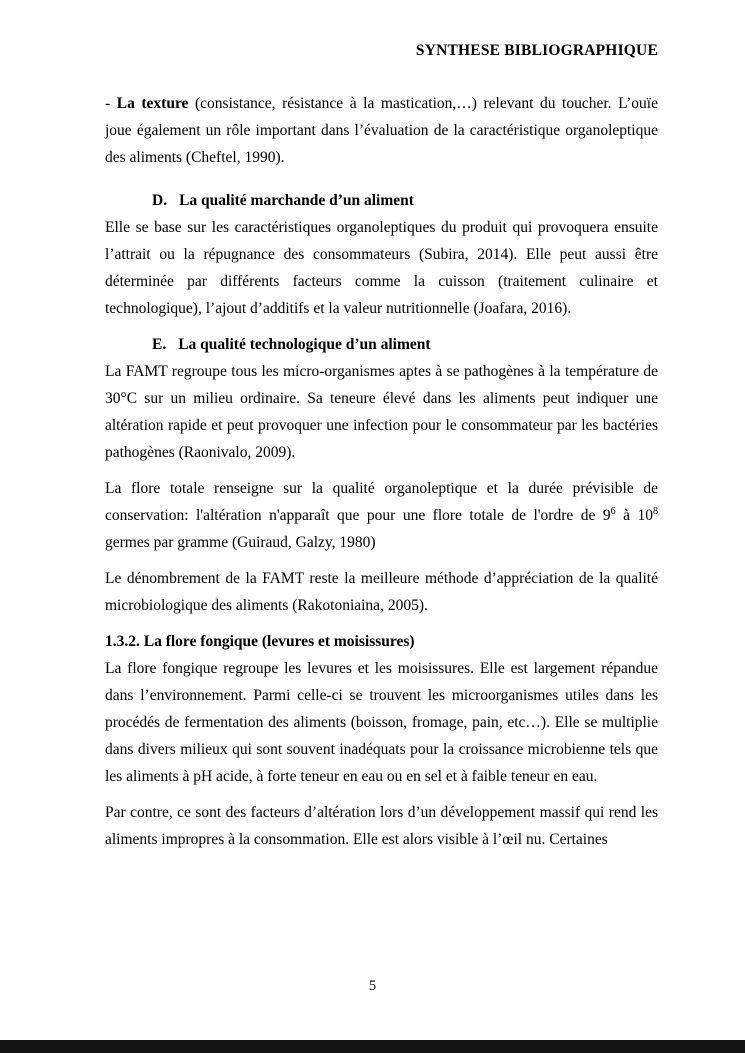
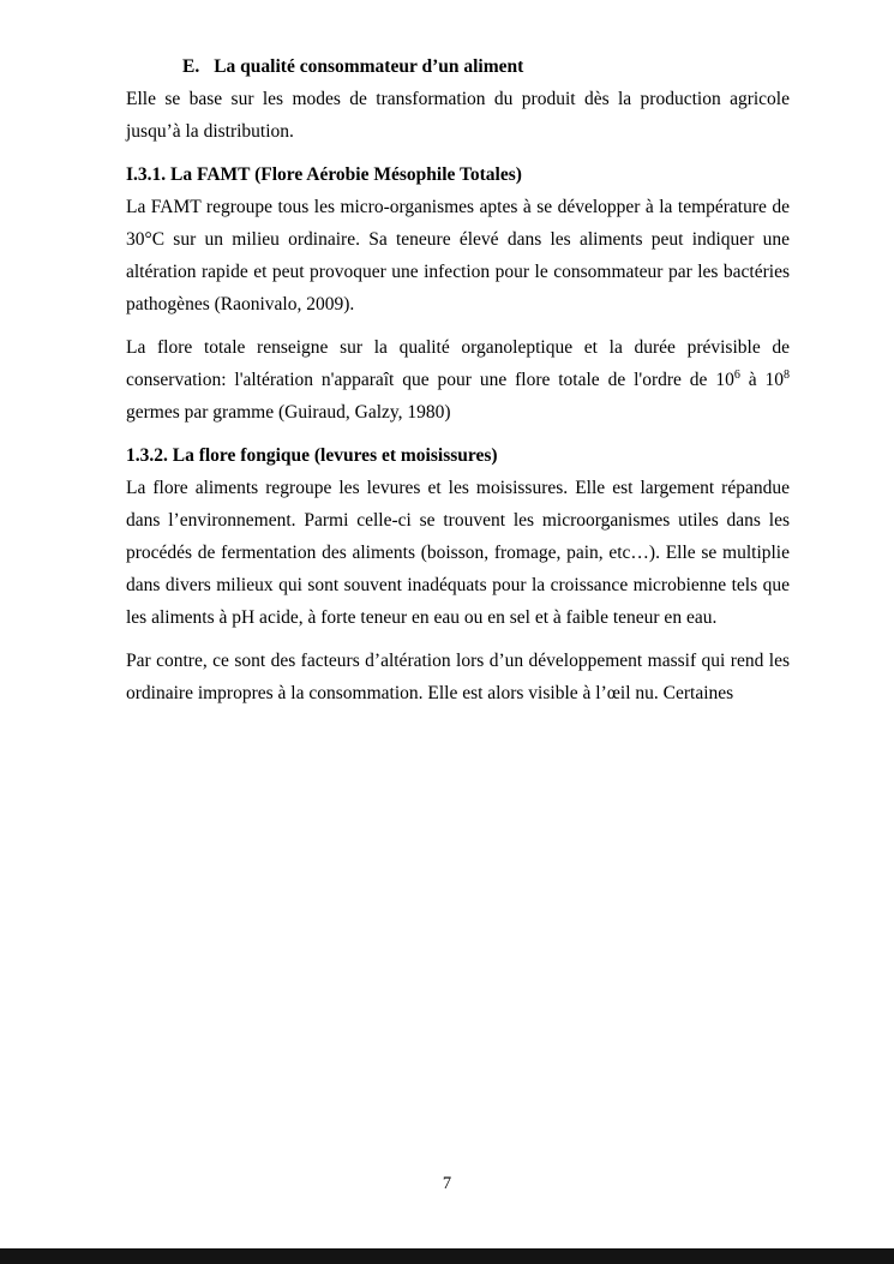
- SYNTHESE BIBLIOGRAPHIQUE
- - La texture (consistance, résistance à la mastication,…) relevant du toucher. L’ouïe joue également un rôle important dans l’évaluation de la caractéristique organoleptique des aliments (Cheftel, 1990).
- D. La qualité marchande d’un aliment
- Elle se base sur les caractéristiques organoleptiques du produit qui provoquera ensuite l’attrait ou la répugnance des consommateurs (Subira, 2014). Elle peut aussi être déterminée par différents facteurs comme la cuisson (traitement culinaire et technologique), l’ajout d’additifs et la valeur nutritionnelle (Joafara, 2016).
- E. La qualité technologique d’un aliment
+ E. La qualité consommateur d’un aliment
+ Elle se base sur les modes de transformation du produit dès la production agricole jusqu’à la distribution.
+ I.3.1. La FAMT (Flore Aérobie Mésophile Totales)
- La FAMT regroupe tous les micro-organismes aptes à se pathogènes à la température de 30°C sur un milieu ordinaire. Sa teneure élevé dans les aliments peut indiquer une altération rapide et peut provoquer une infection pour le consommateur par les bactéries pathogènes (Raonivalo, 2009).
+ La FAMT regroupe tous les micro-organismes aptes à se développer à la température de 30°C sur un milieu ordinaire. Sa teneure élevé dans les aliments peut indiquer une altération rapide et peut provoquer une infection pour le consommateur par les bactéries pathogènes (Raonivalo, 2009).
- La flore totale renseigne sur la qualité organoleptique et la durée prévisible de conservation: l'altération n'apparaît que pour une flore totale de l'ordre de 96 à 108 germes par gramme (Guiraud, Galzy, 1980)
+ La flore totale renseigne sur la qualité organoleptique et la durée prévisible de conservation: l'altération n'apparaît que pour une flore totale de l'ordre de 106 à 108 germes par gramme (Guiraud, Galzy, 1980)
- Le dénombrement de la FAMT reste la meilleure méthode d’appréciation de la qualité microbiologique des aliments (Rakotoniaina, 2005).
  1.3.2. La flore fongique (levures et moisissures)
- La flore fongique regroupe les levures et les moisissures. Elle est largement répandue dans l’environnement. Parmi celle-ci se trouvent les microorganismes utiles dans les procédés de fermentation des aliments (boisson, fromage, pain, etc…). Elle se multiplie dans divers milieux qui sont souvent inadéquats pour la croissance microbienne tels que les aliments à pH acide, à forte teneur en eau ou en sel et à faible teneur en eau.
+ La flore aliments regroupe les levures et les moisissures. Elle est largement répandue dans l’environnement. Parmi celle-ci se trouvent les microorganismes utiles dans les procédés de fermentation des aliments (boisson, fromage, pain, etc…). Elle se multiplie dans divers milieux qui sont souvent inadéquats pour la croissance microbienne tels que les aliments à pH acide, à forte teneur en eau ou en sel et à faible teneur en eau.
- Par contre, ce sont des facteurs d’altération lors d’un développement massif qui rend les aliments impropres à la consommation. Elle est alors visible à l’œil nu. Certaines
+ Par contre, ce sont des facteurs d’altération lors d’un développement massif qui rend les ordinaire impropres à la consommation. Elle est alors visible à l’œil nu. Certaines
- 5
+ 7
